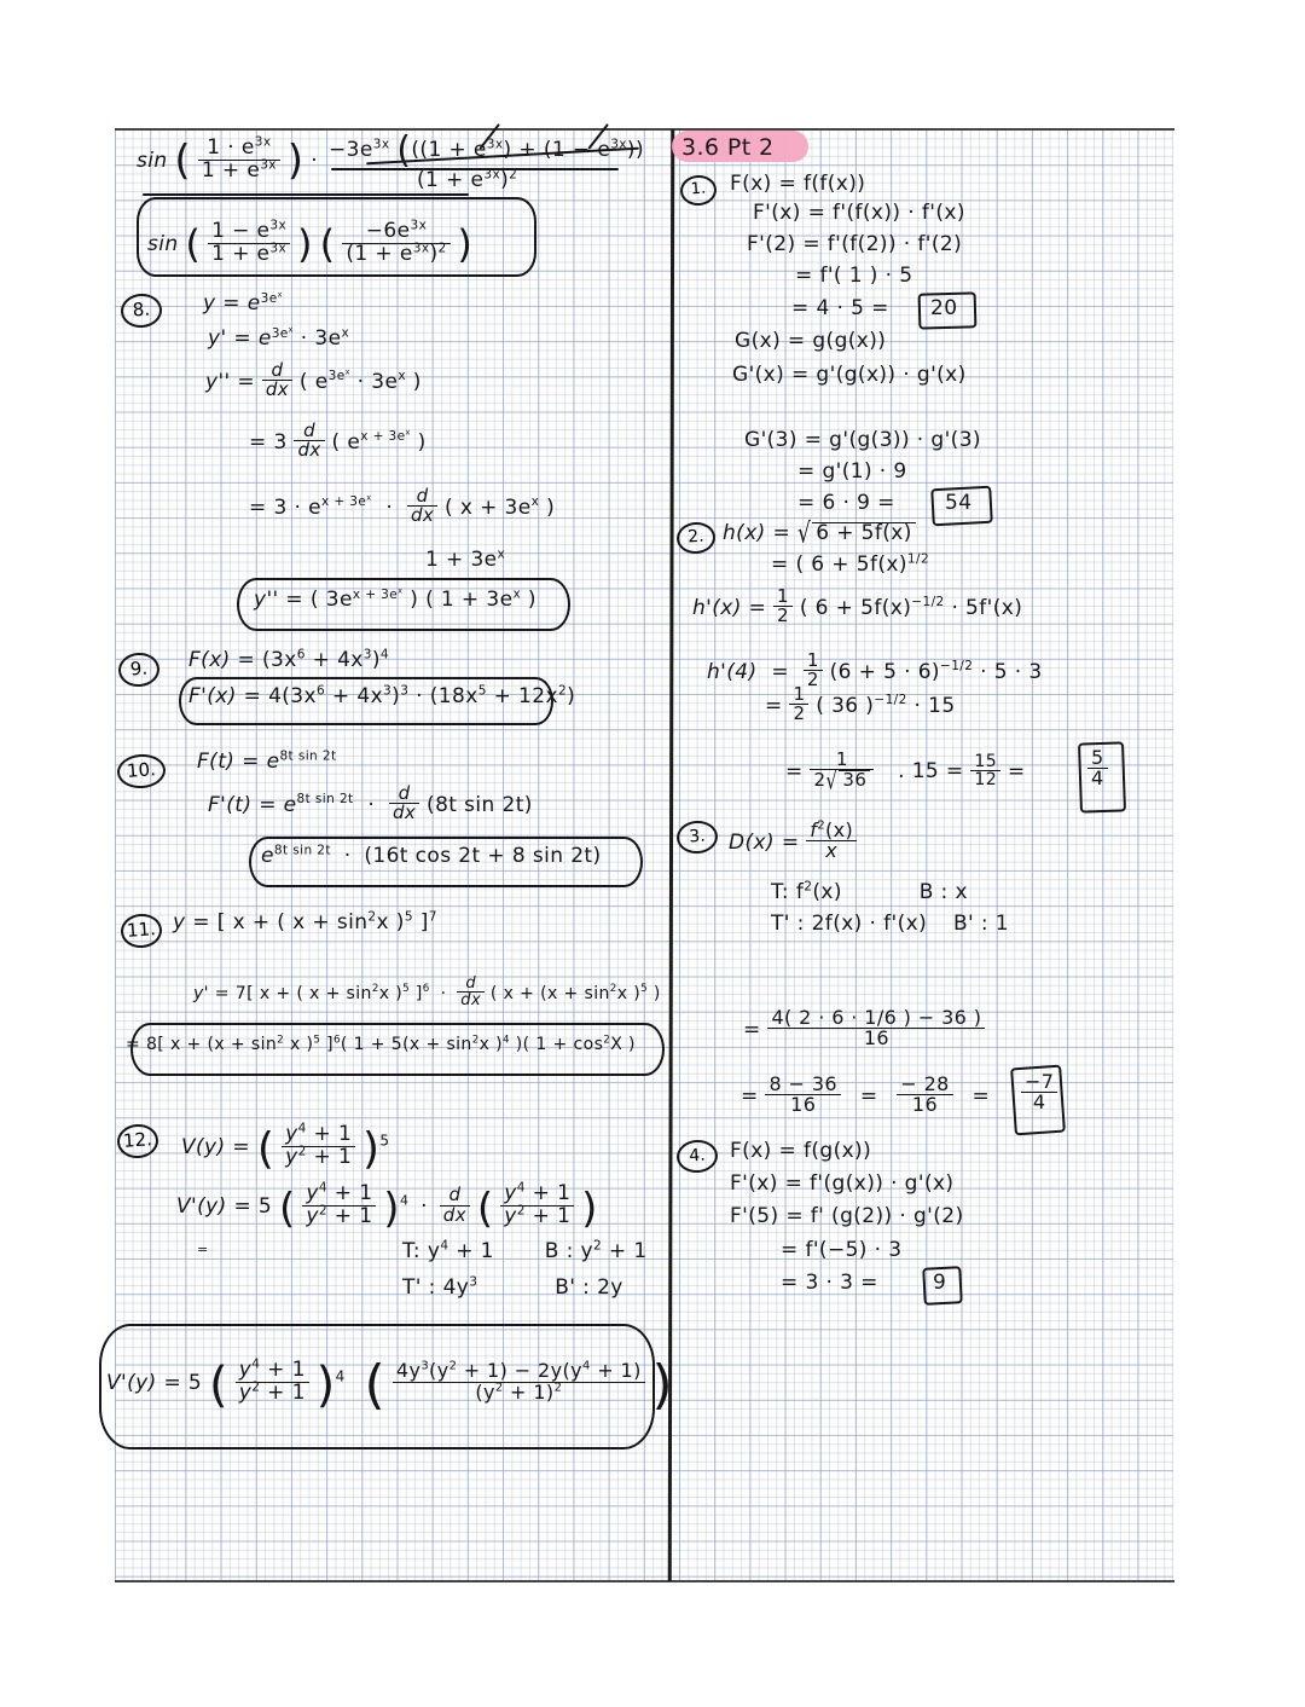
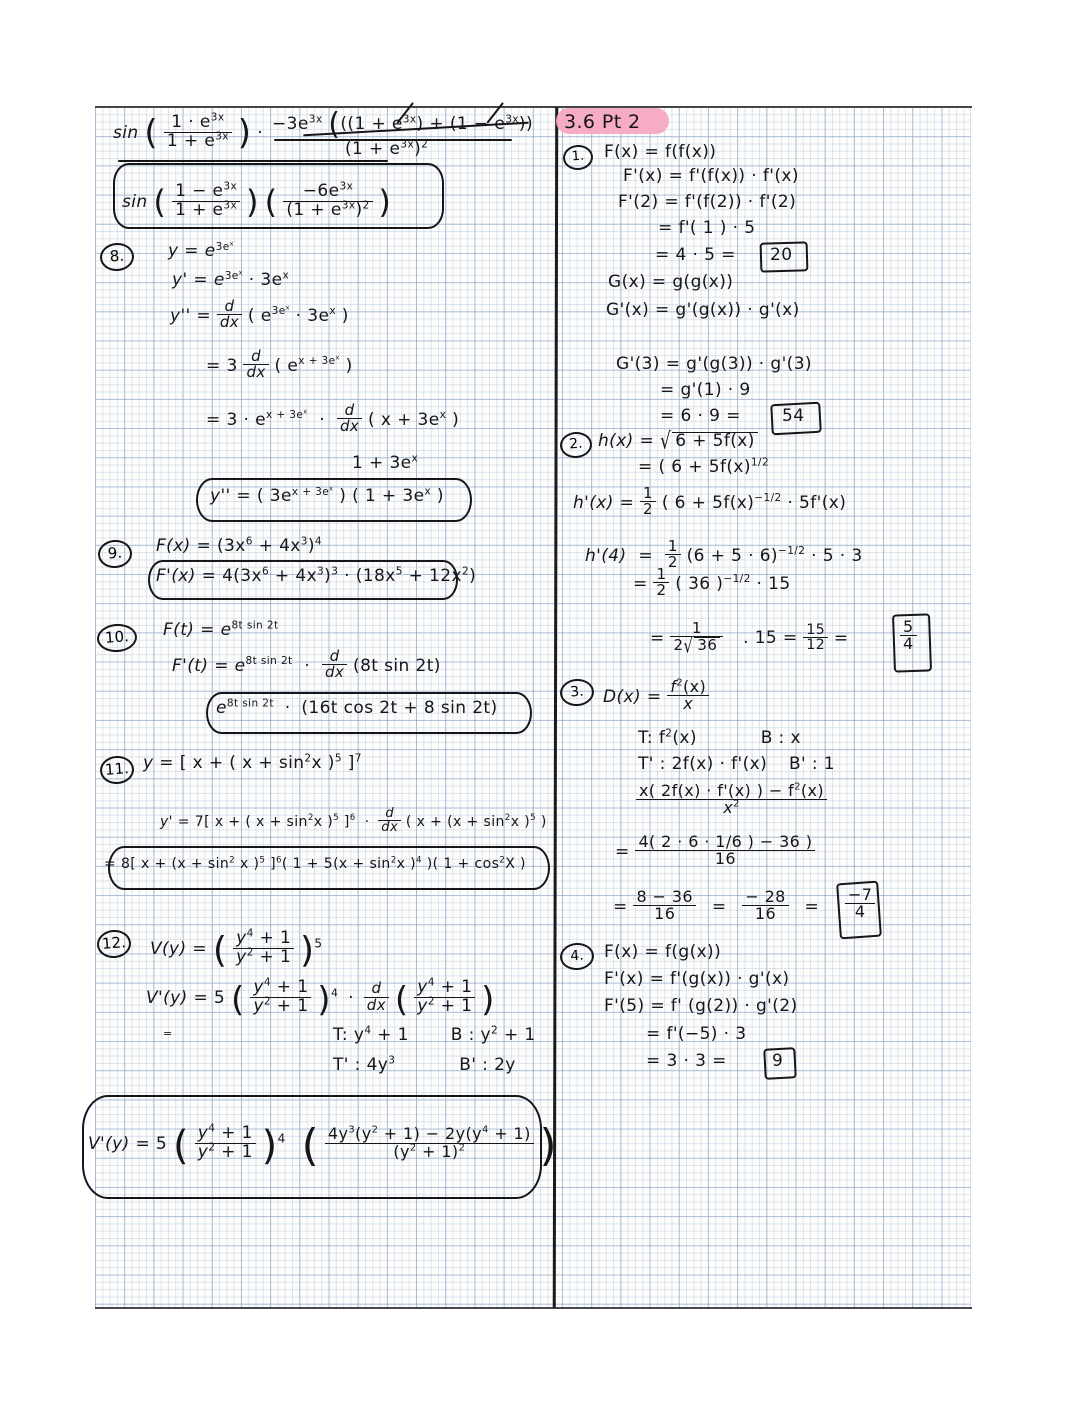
  sin (
  1 · e3x
  1 + e3x
  ) ·
  −3e3x (((1 + e3x) + (1 3x))
  (1 + e3x)2
  sin (
  1 − e3x
  1 + e3x
  ) (
  −6e3x
  (1 + e3x)2
  )
  y = e3ex
  y' = e3ex · 3ex
  y'' =
  d
  dx
  ( e3ex · 3ex )
  = 3
  d
  dx
  ( ex + 3ex )
  = 3 · ex + 3ex ·
  d
  dx
  ( x + 3ex )
  1 + 3ex
  y'' = ( 3ex + 3ex ) ( 1 + 3ex )
  F(x) = (3x6 + 4x3)4
  F'(x) = 4(3x6 + 4x3)3 · (18x5 + 12x2)
  F(t) = e8t sin 2t
  F'(t) = e8t sin 2t ·
  d
  dx
  (8t sin 2t)
  e8t sin 2t · (16t cos 2t + 8 sin 2t)
  y = [ x + ( x + sin2x )5 ]7
  y' = 7[ x + ( x + sin2x )5 ]6 ·
  d
  dx
  ( x + (x + sin2x )5 )
  = 8[ x + (x + sin2 x )5 ]6( 1 + 5(x + sin2x )4 )( 1 + cos2X )
  V(y) = (
  y4 + 1
  y2 + 1
  )5
  V'(y) = 5 (
  y4 + 1
  y2 + 1
  )4 ·
  d
  dx
  (
  y4 + 1
  y2 + 1
  )
  =
  T: y4 + 1 B : y2 + 1
  T' : 4y3 B' : 2y
  V'(y) = 5 (
  y4 + 1
  y2 + 1
  )4 (
  4y3(y2 + 1) − 2y(y4 + 1)
  (y2 + 1)2
  )
  3.6 Pt 2
  F(x) = f(f(x))
  F'(x) = f'(f(x)) · f'(x)
  F'(2) = f'(f(2)) · f'(2)
  = f'( 1 ) · 5
  = 4 · 5 =
  20
  G(x) = g(g(x))
  G'(x) = g'(g(x)) · g'(x)
  G'(3) = g'(g(3)) · g'(3)
  = g'(1) · 9
  = 6 · 9 =
  54
  h(x) = √ 6 + 5f(x)
  = ( 6 + 5f(x)1/2
  h'(x) =
  1
  2
  ( 6 + 5f(x)−1/2 · 5f'(x)
  h'(4) =
  1
  2
  (6 + 5 · 6)−1/2 · 5 · 3
  =
  1
  2
  ( 36 )−1/2 · 15
  =
  1
  2√ 36
  . 15 =
  15
  12
  =
  5
  4
  D(x) =
  f2(x)
  x
  T: f2(x) B : x
  T' : 2f(x) · f'(x) B' : 1
+ x( 2f(x) · f'(x) ) − f2(x)
+ x2
  =
  4( 2 · 6 · 1/6 ) − 36 )
  16
  =
  8 − 36
  16
  =
  − 28
  16
  =
  −7
  4
  F(x) = f(g(x))
  F'(x) = f'(g(x)) · g'(x)
  F'(5) = f' (g(2)) · g'(2)
  = f'(−5) · 3
  = 3 · 3 =
  9
